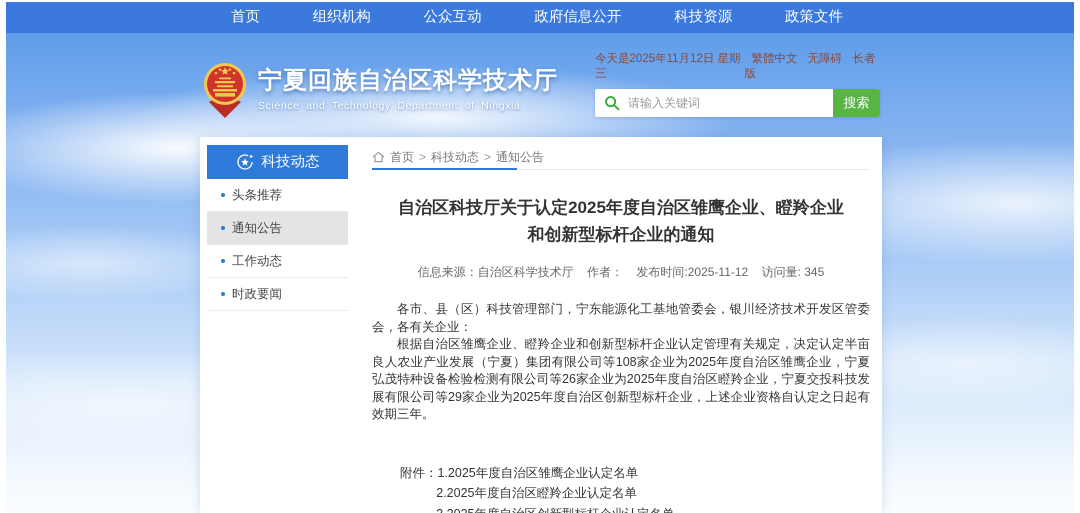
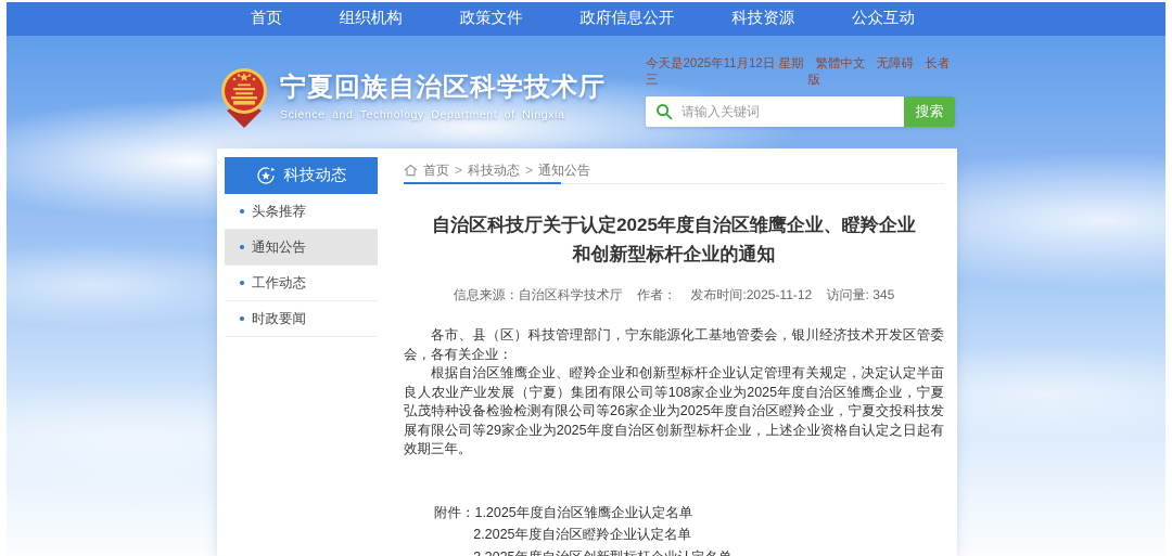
  首页
  组织机构
- 公众互动
+ 政策文件
  政府信息公开
  科技资源
- 政策文件
+ 公众互动
  宁夏回族自治区科学技术厅
  Science and Technology Department of Ningxia
  今天是2025年11月12日 星期三
  繁體中文 无障碍 长者版
  请输入关键词
  搜索
  科技动态
  头条推荐
  通知公告
  工作动态
  时政要闻
  首页
  >
  科技动态
  >
  通知公告
  自治区科技厅关于认定2025年度自治区雏鹰企业、瞪羚企业
  和创新型标杆企业的通知
  信息来源：自治区科学技术厅 作者： 发布时间:2025-11-12 访问量: 345
  各市、县（区）科技管理部门，宁东能源化工基地管委会，银川经济技术开发区管委会，各有关企业：
  根据自治区雏鹰企业、瞪羚企业和创新型标杆企业认定管理有关规定，决定认定半亩良人农业产业发展（宁夏）集团有限公司等108家企业为2025年度自治区雏鹰企业，宁夏弘茂特种设备检验检测有限公司等26家企业为2025年度自治区瞪羚企业，宁夏交投科技发展有限公司等29家企业为2025年度自治区创新型标杆企业，上述企业资格自认定之日起有效期三年。
  附件：1.2025年度自治区雏鹰企业认定名单
  2.2025年度自治区瞪羚企业认定名单
